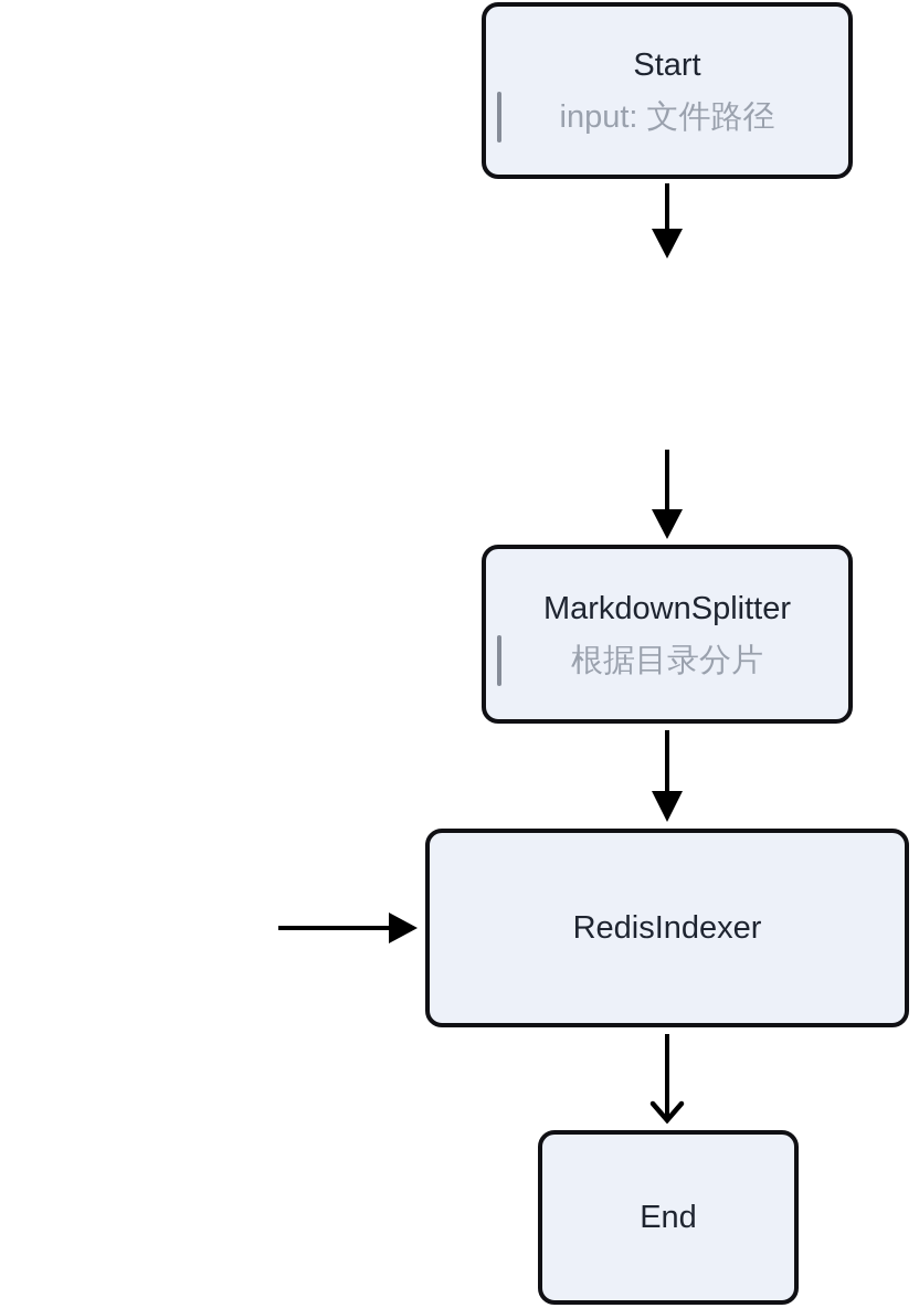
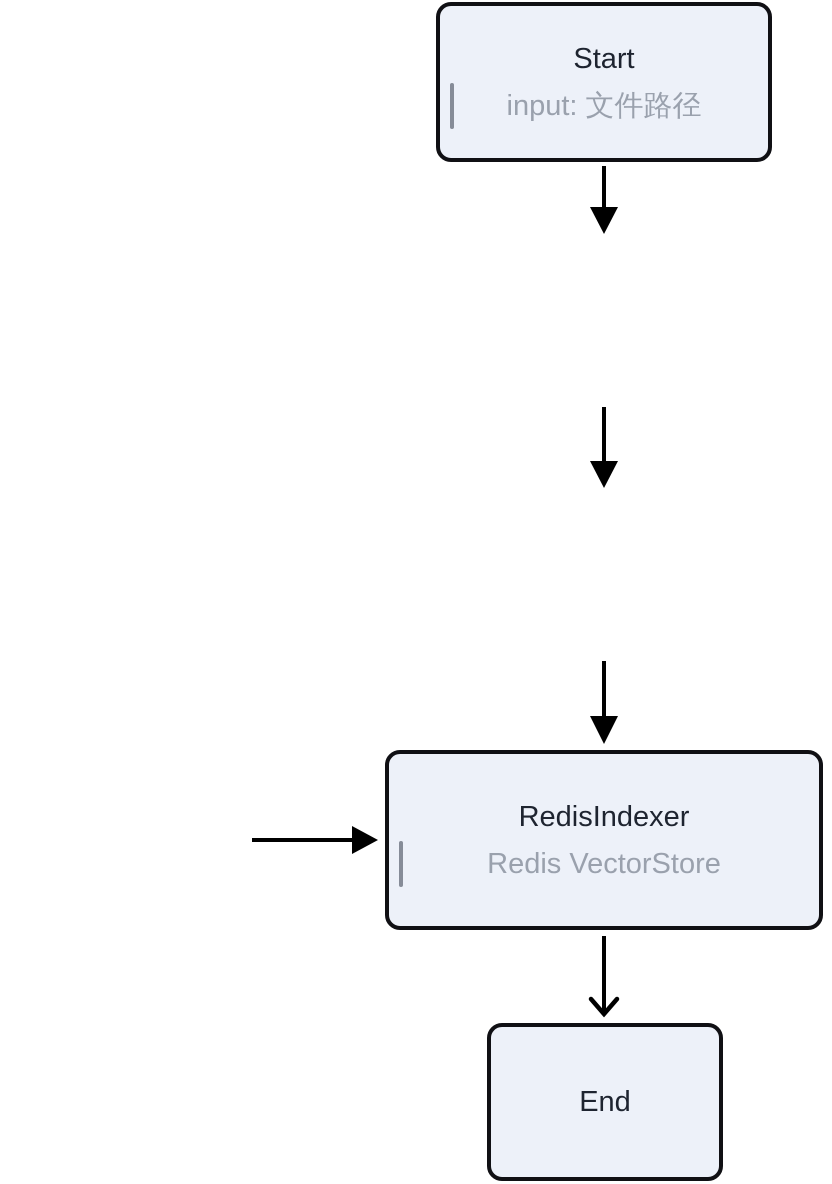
  Start
  input: 文件路径
- MarkdownSplitter
- 根据目录分片
  RedisIndexer
+ Redis VectorStore
  End
